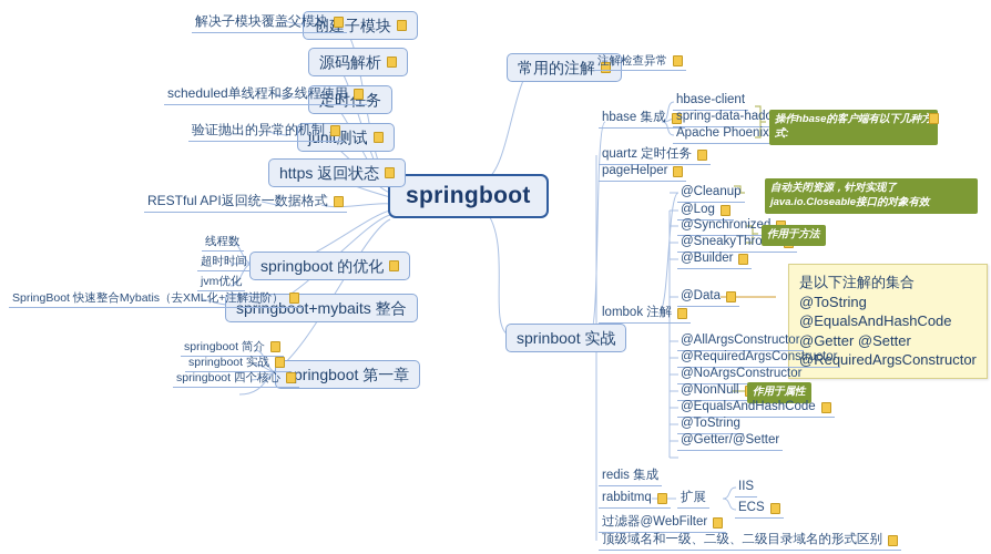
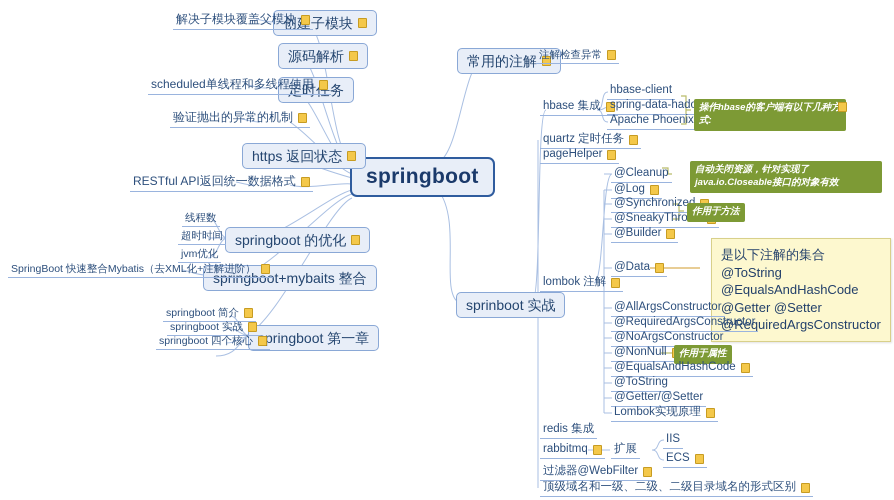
  springboot
  创子模块
  解决子模块覆盖父模块
  源码解析
  定时任务
  scheduled单线程和多线程使用
- junit测试
  验证抛出的异常的机制
  https 返回状态
  RESTful API返回统一数据格式
  springboot 的优化
  线程数
  超时时间
  jvm优化
  springboot+mybaits 整合
  SpringBoot 快速整合Mybatis（去XML化+注解进阶）
  pringboot 第一章
  springboot 简介
  springboot 实战
  springboot 四个核心
  常用的注解
  注解检查异常
  sprinboot 实战
  hbase 集成
  hbase-client
  spring-data-had
  Apache Phoenix
  操作hbase的客户端有以下几种方式:
  quartz 定时任务
  pageHelper
  lombok 注解
  @Cleanup
  自动关闭资源，针对实现了java.io.Closeable接口的对象有效
  @Log
  @Synchronize
  @SneakyThro
  作用于方法
  @Builder
  @Data
  是以下注解的集合
  @ToString @EqualsAndHashCode
  @Getter @Setter
  @RequiredArgsConstructor
  @AllArgsConstructor
  @RequiredArgsConstructor
  @NoArgsConstructor
  @NonNull
  作用于属性
  @EqualsAndHashCode
  @ToString
  @Getter/@Setter
+ Lombok实现原理
  redis 集成
  rabbitmq
  扩展
  IIS
  ECS
  过滤器@WebFilter
  顶级域名和一级、二级、二级目录域名的形式区别
